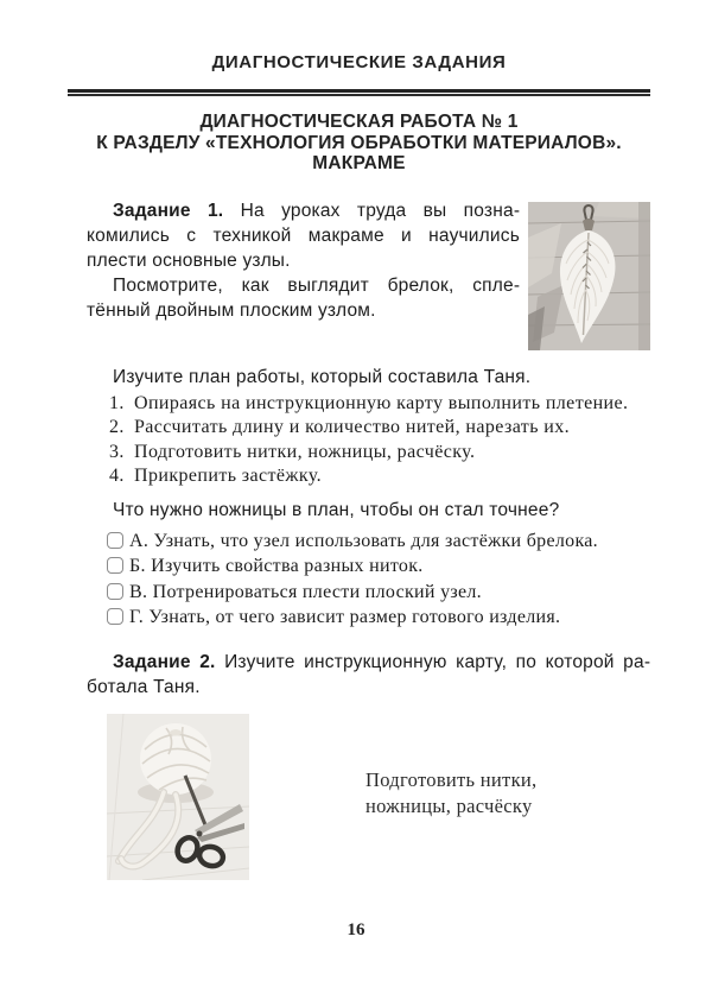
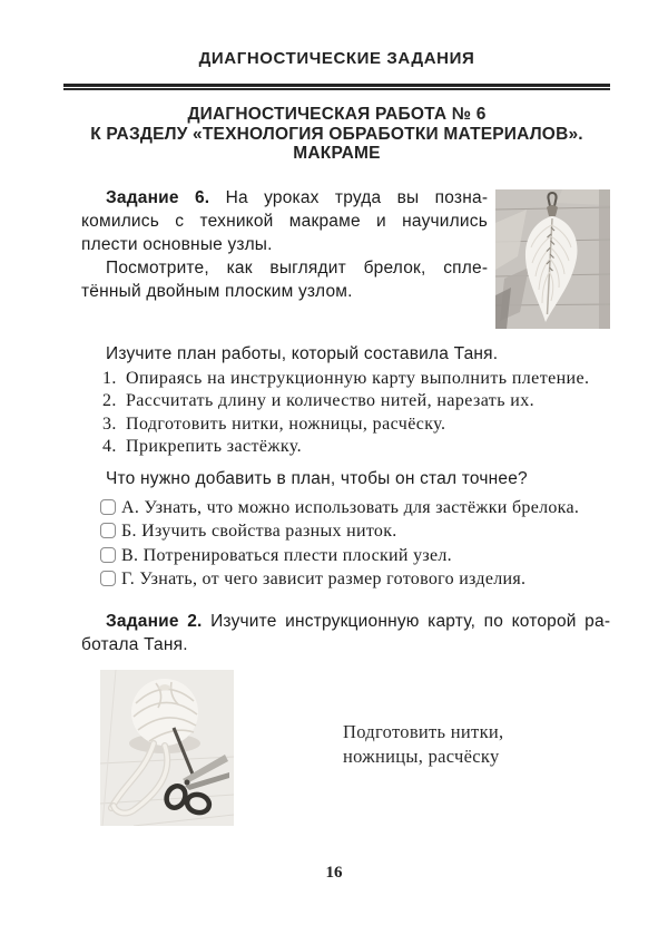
  ДИАГНОСТИЧЕСКИЕ ЗАДАНИЯ
- ДИАГНОСТИЧЕСКАЯ РАБОТА № 1
+ ДИАГНОСТИЧЕСКАЯ РАБОТА № 6
  К РАЗДЕЛУ «ТЕХНОЛОГИЯ ОБРАБОТКИ МАТЕРИАЛОВ».
  МАКРАМЕ
- Задание 1. На уроках труда вы позна­омились с техникой макраме и научились плести основные узлы.
+ Задание 6. На уроках труда вы позна­омились с техникой макраме и научились плести основные узлы.
  Посмотрите, как выглядит брелок, спле­тённый двойным плоским узлом.
  Изучите план работы, который составила Таня.
  1.
  Опираясь на инструкционную карту выполнить плетение.
  2.
  Рассчитать длину и количество нитей, нарезать их.
  3.
  Подготовить нитки, ножницы, расчёску.
  4.
  Прикрепить застёжку.
- Что нужно ножницы в план, чтобы он стал точнее?
+ Что нужно добавить в план, чтобы он стал точнее?
- А. Узнать, что узел использовать для застёжки бре­лока.
+ А. Узнать, что можно использовать для застёжки бре­лока.
  Б. Изучить свойства разных ниток.
  В. Потренироваться плести плоский узел.
  Г. Узнать, от чего зависит размер готового изделия.
  Задание 2. Изучите инструкционную карту, по которой ра­отала Таня.
  Подготовить нитки, ножницы, расчёску
  16
